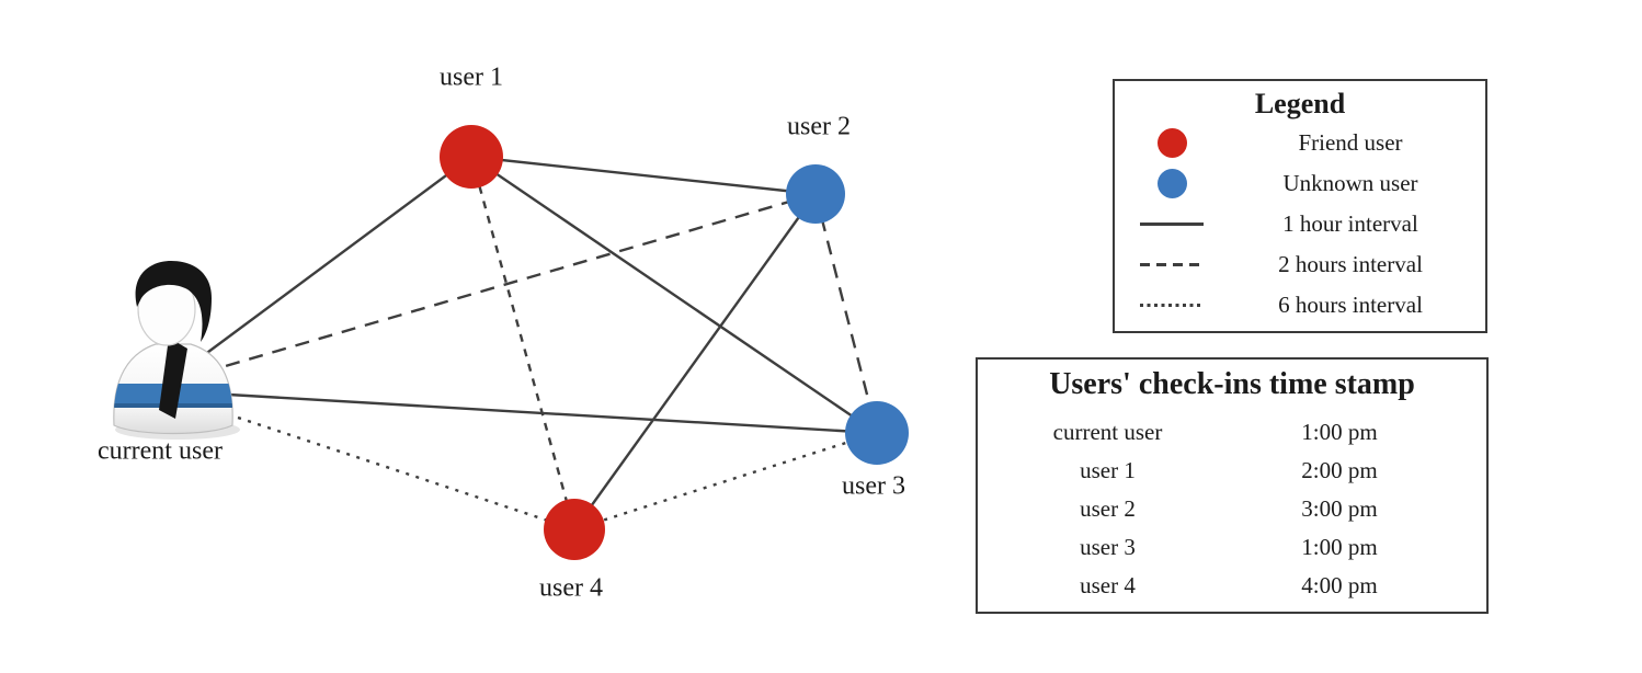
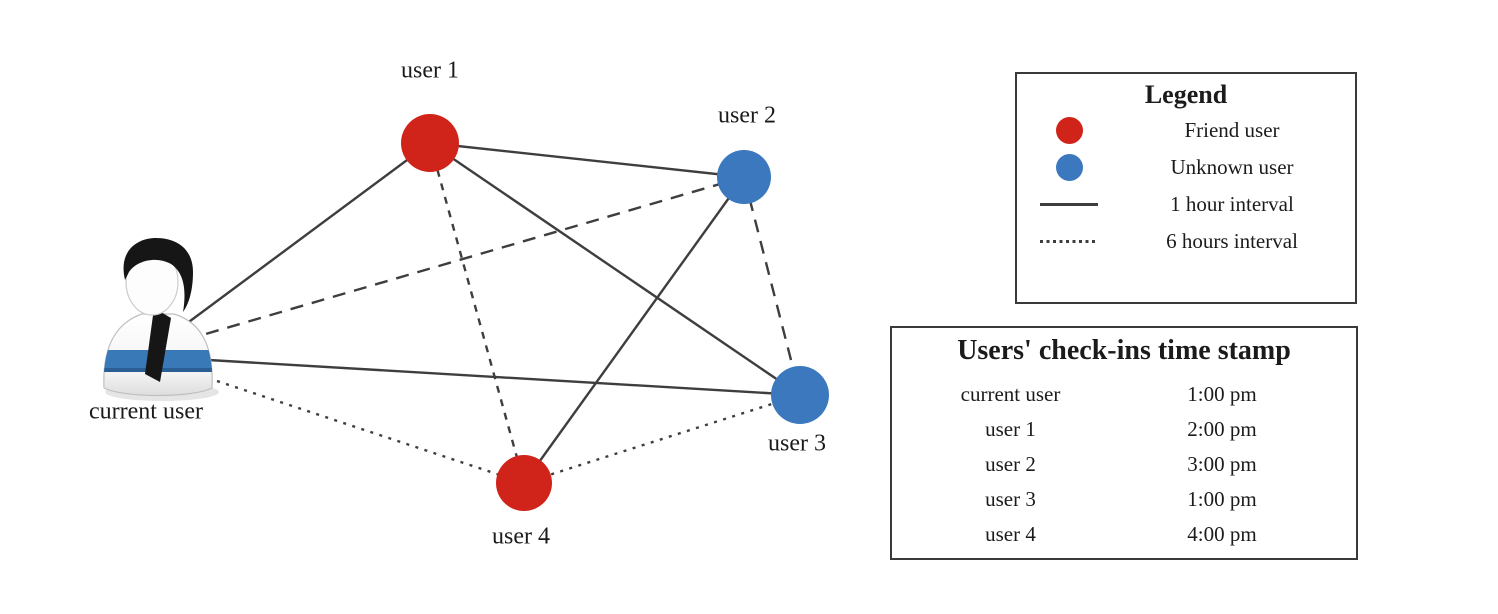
  current user
  user 1
  user 2
  user 3
  user 4
  Legend
  Friend user
  Unknown user
  1 hour interval
- 2 hours interval
  6 hours interval
  Users' check-ins time stamp
  current user
  1:00 pm
  user 1
  2:00 pm
  user 2
  3:00 pm
  user 3
  1:00 pm
  user 4
  4:00 pm
